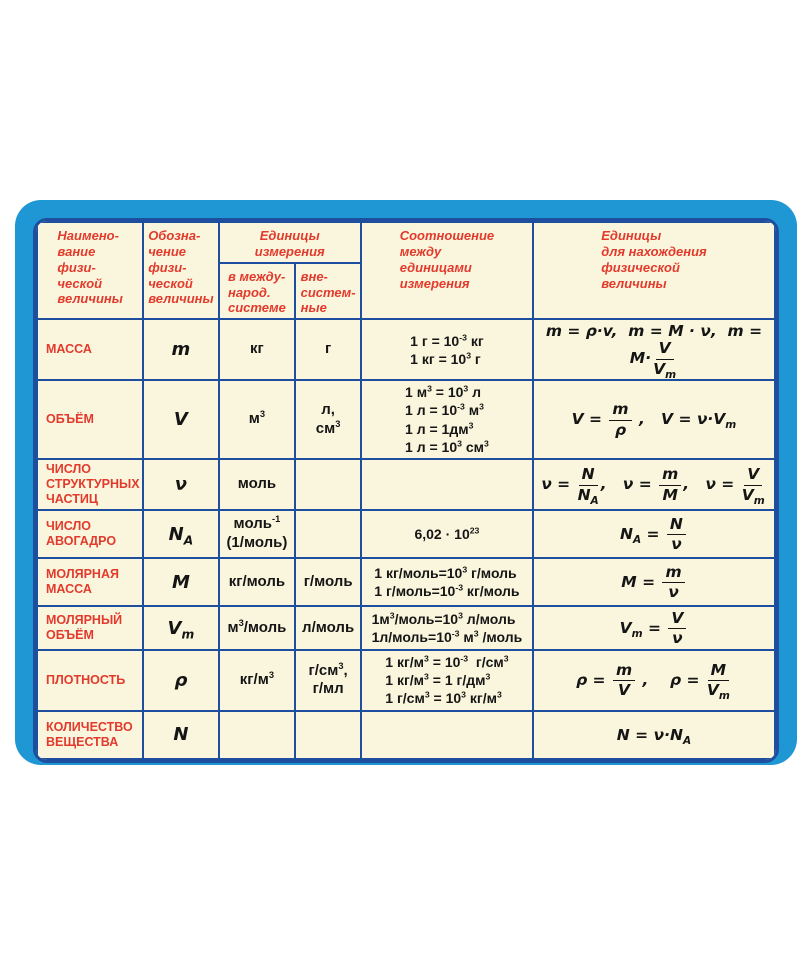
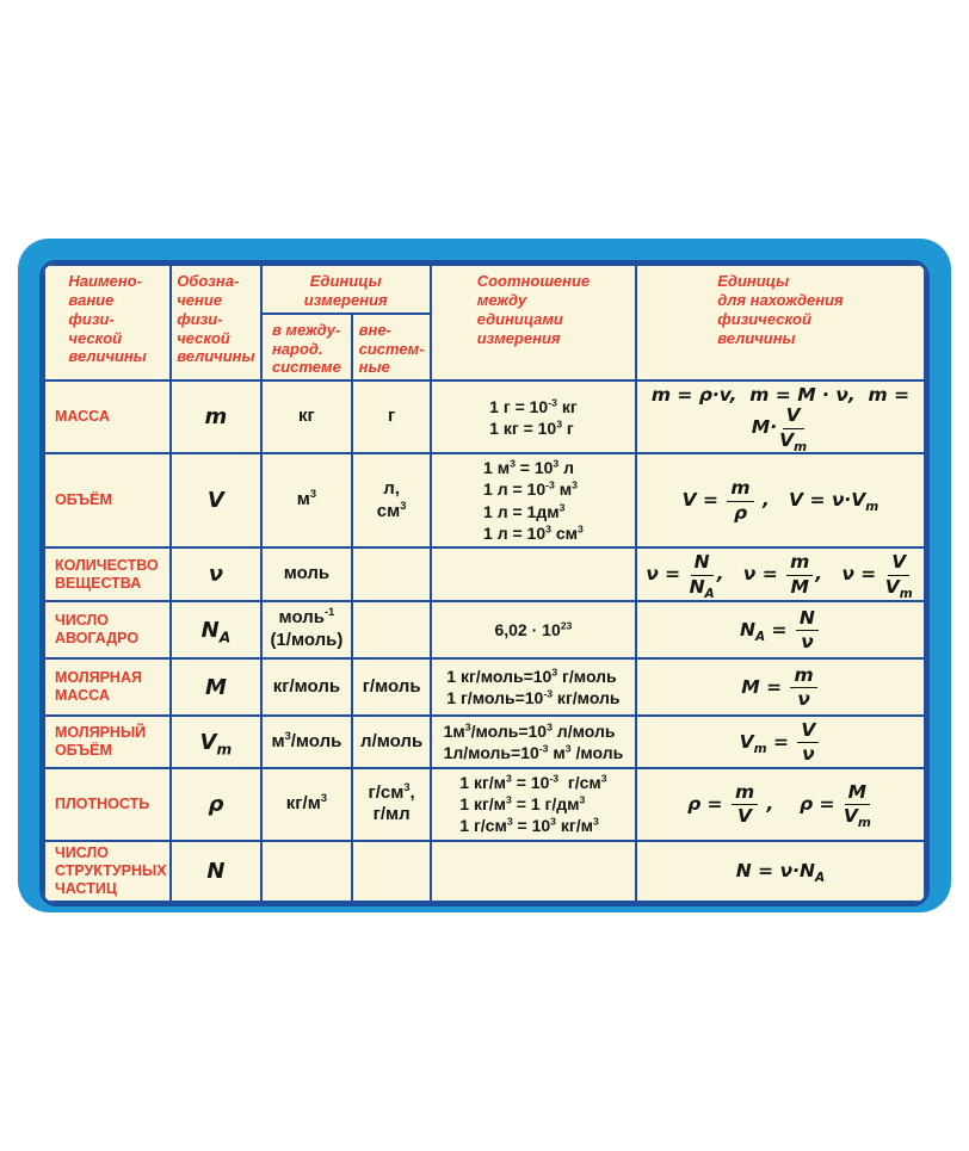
  Наимено- вание физи- ческой величины	Обозна- чение физи- ческой величины	Единицы измерения	Соотношение между единицами измерения	Единицы для нахождения физической величины
  в между- народ. системе	вне- систем- ные
  МАССА	m	кг	г	1 г = 10-3 кг1 кг = 103 г	m = ρ·v, m = M · ν, m = M·VVm
  ОБЪЁМ	V	м3	л,см3	1 м3 = 103 л1 л = 10-3 м31 л = 1дм31 л = 103 см3	V = mρ , V = ν·Vm
- ЧИСЛО СТРУКТУРНЫХ ЧАСТИЦ	ν	моль			ν = NNA, ν = mM, ν = VVm
+ КОЛИЧЕСТВО ВЕЩЕСТВА	ν	моль			ν = NNA, ν = mM, ν = VVm
  ЧИСЛО АВОГАДРО	NA	моль-1(1/моль)		6,02 · 1023	NA = Nν
  МОЛЯРНАЯ МАССА	M	кг/моль	г/моль	1 кг/моль=103 г/моль1 г/моль=10-3 кг/моль	M = mν
  МОЛЯРНЫЙ ОБЪЁМ	Vm	м3/моль	л/моль	1м3/моль=103 л/моль1л/моль=10-3 м3 /моль	Vm = Vν
  ПЛОТНОСТЬ	ρ	кг/м3	г/см3,г/мл	1 кг/м3 = 10-3 г/см31 кг/м3 = 1 г/дм31 г/см3 = 103 кг/м3	ρ = mV , ρ = MVm
- КОЛИЧЕСТВО ВЕЩЕСТВА	N				N = ν·NA
+ ЧИСЛО СТРУКТУРНЫХ ЧАСТИЦ	N				N = ν·NA
